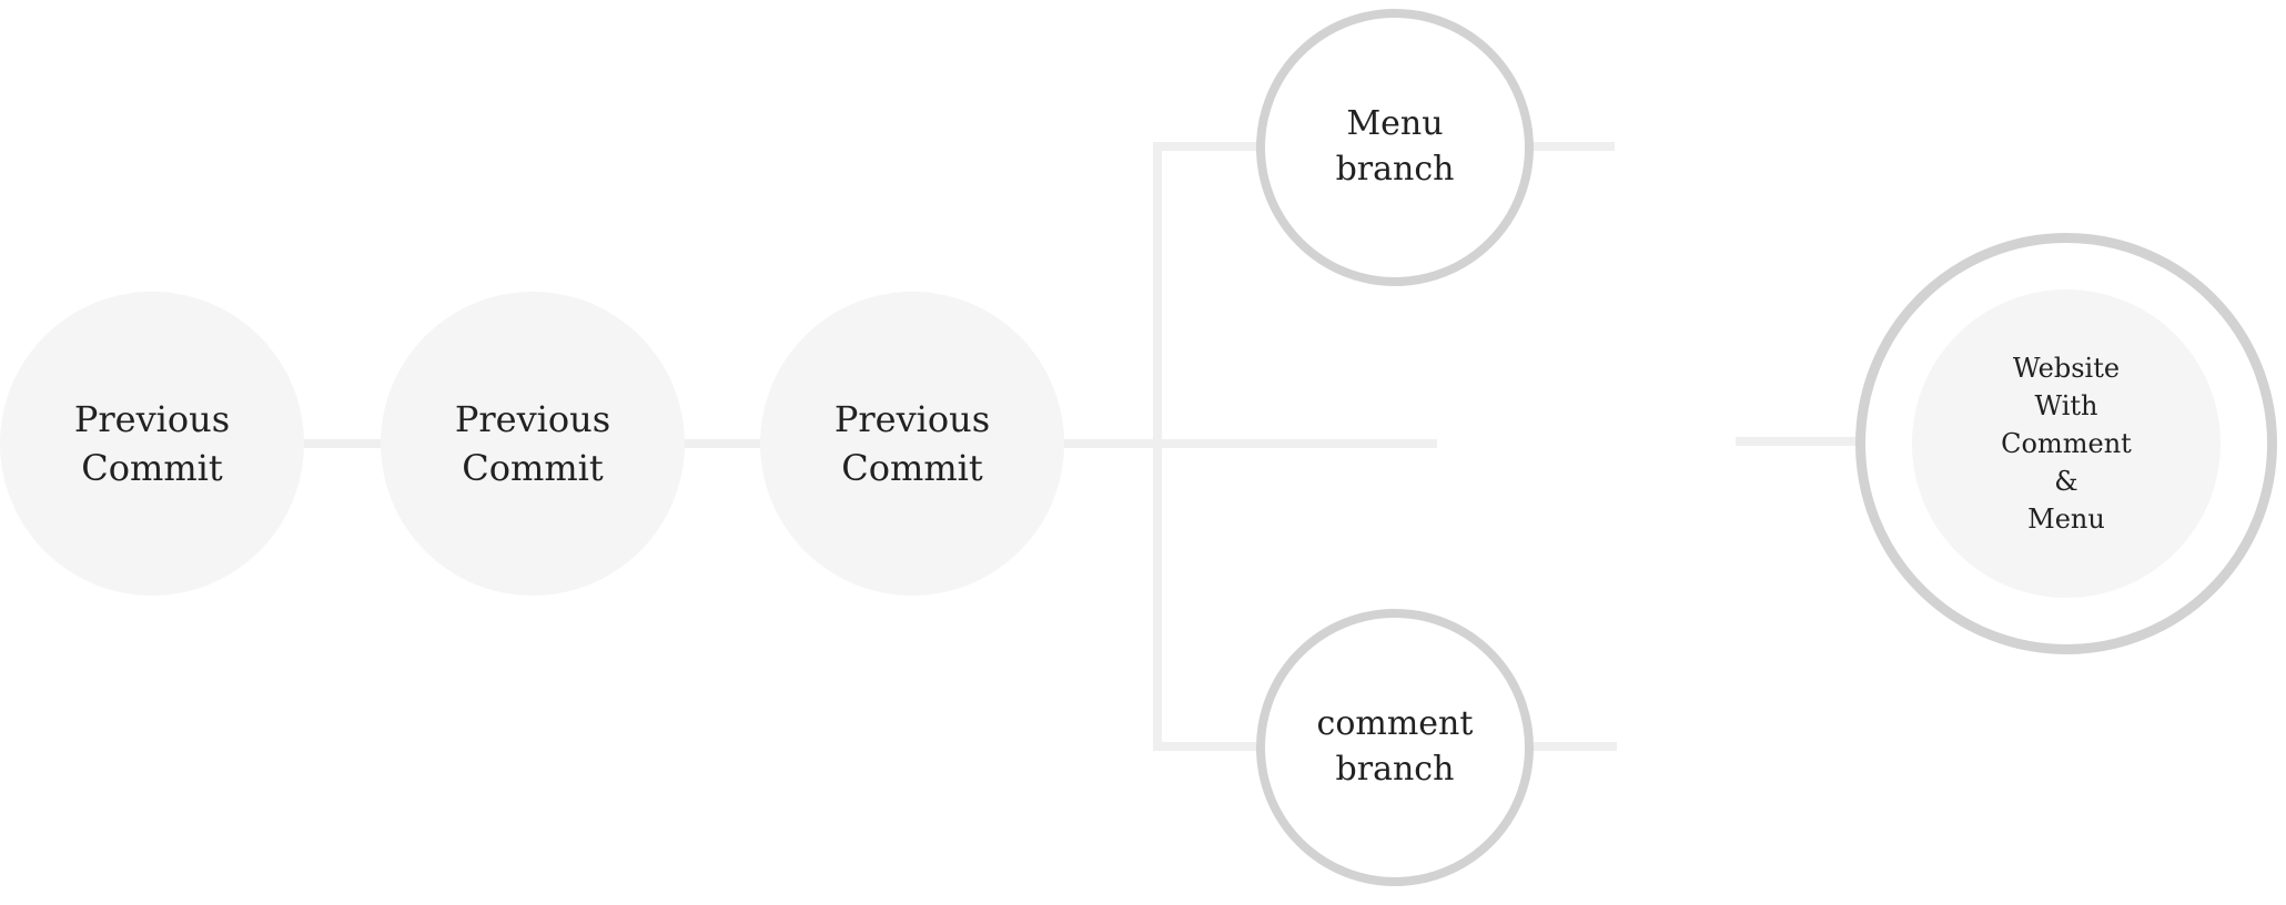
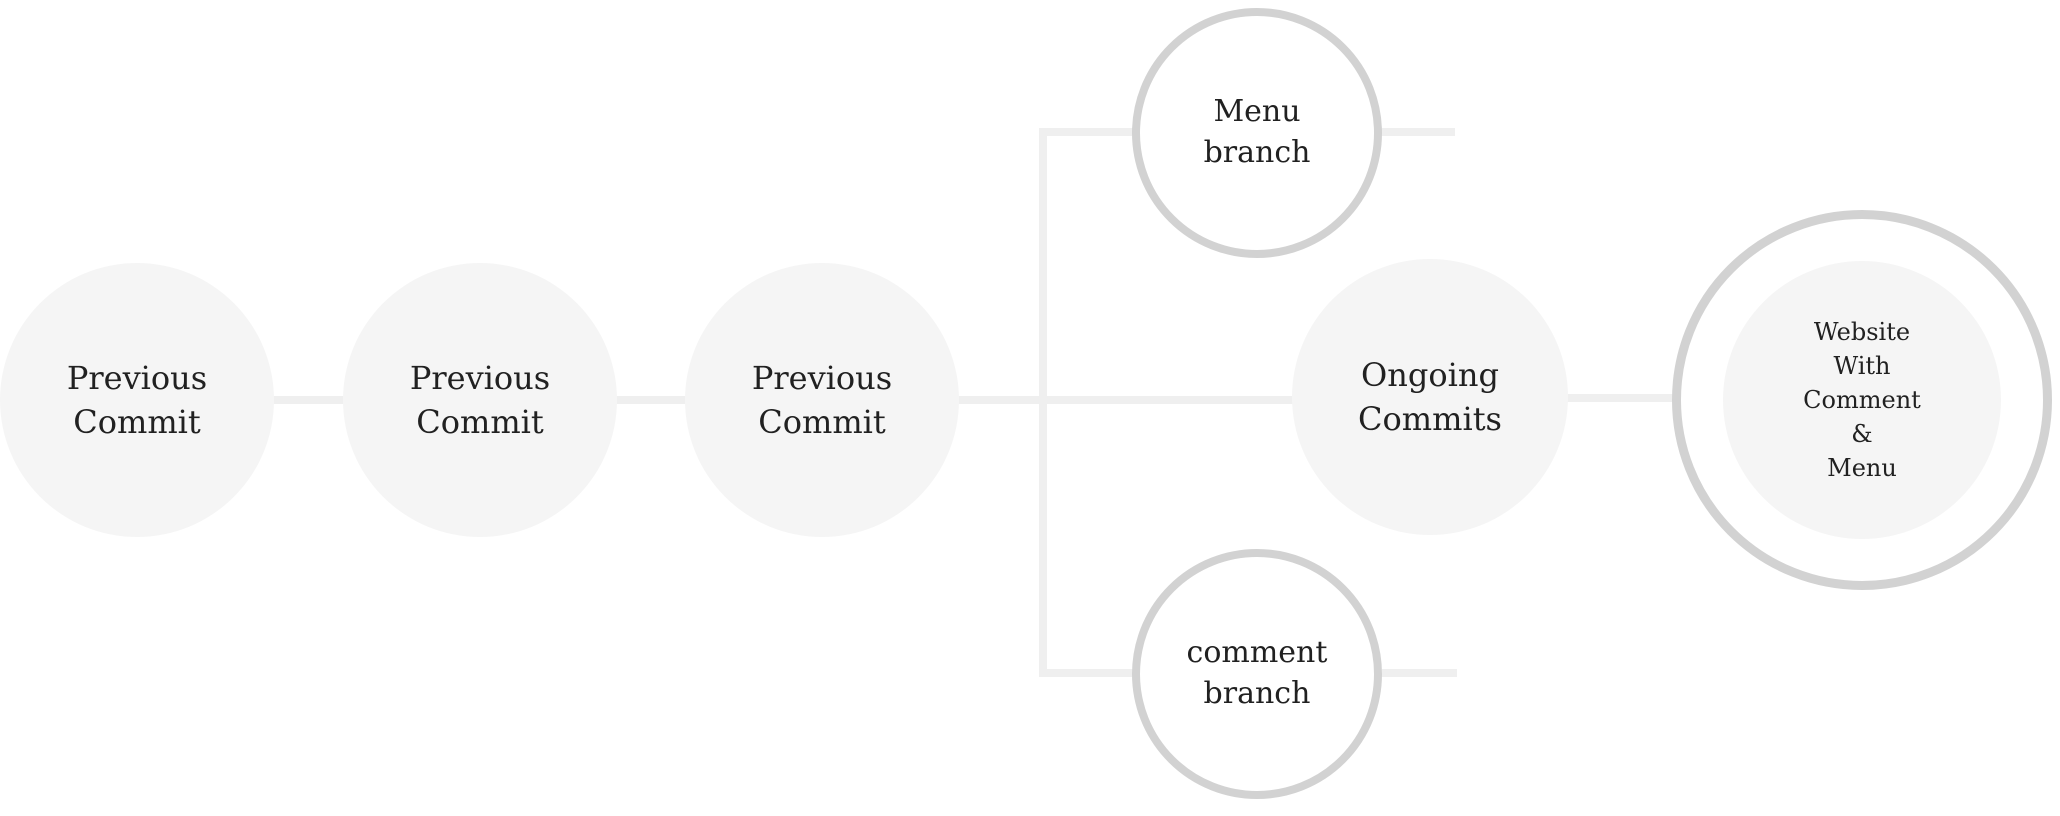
  Previous
  Commit
  Previous
  Commit
  Previous
  Commit
  Menu
  branch
  comment
  branch
+ Ongoing
+ Commits
  Website
  With
  Comment
  &
  Menu
